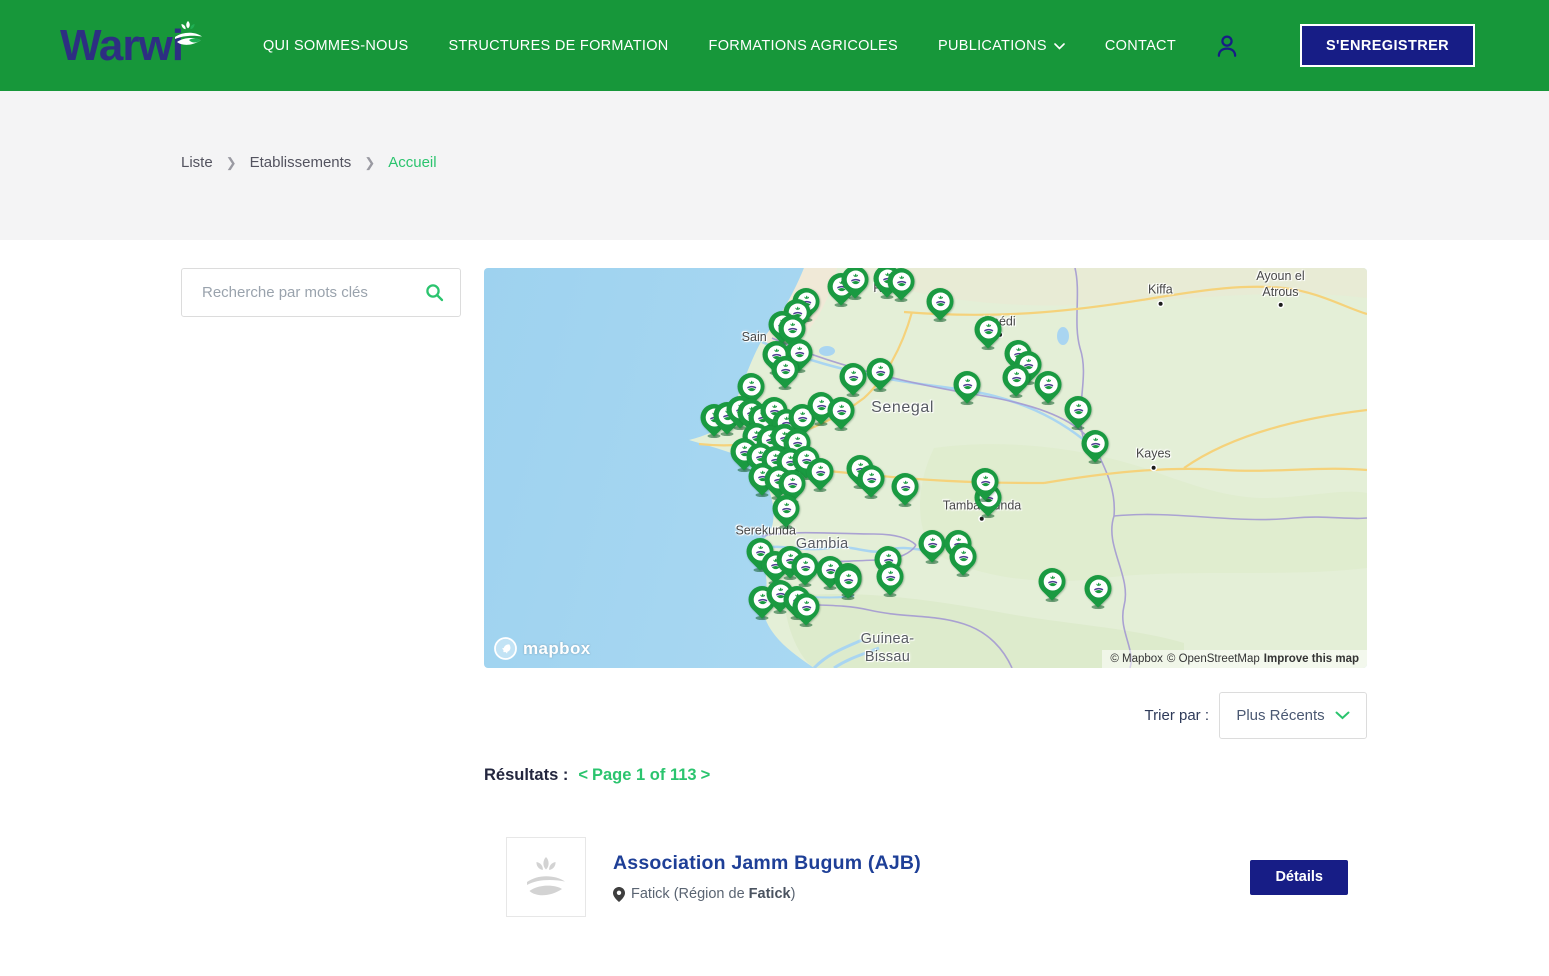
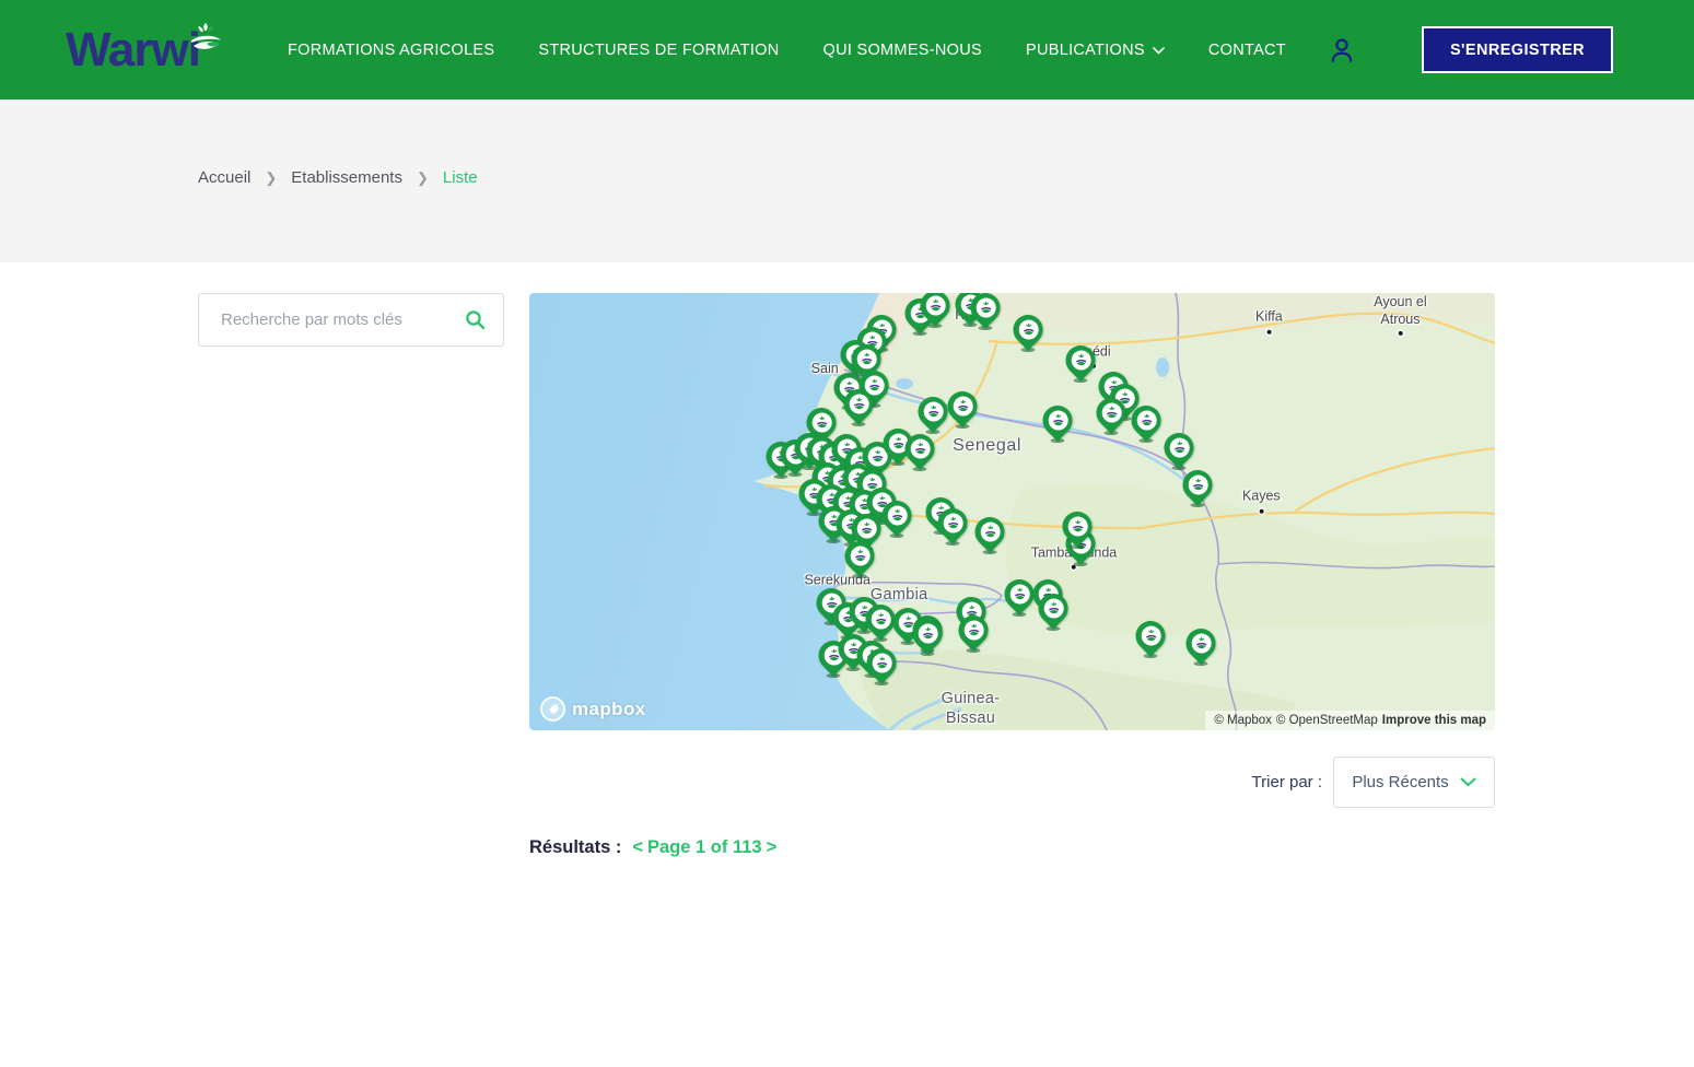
  Warwi
- QUI SOMMES-NOUS
+ FORMATIONS AGRICOLES
  STRUCTURES DE FORMATION
- FORMATIONS AGRICOLES
+ QUI SOMMES-NOUS
  PUBLICATIONS
  CONTACT
  S'ENREGISTRER
- Liste
+ Accueil
  ❯
  Etablissements
  ❯
- Accueil
+ Liste
  Recherche par mots clés
  Sain
  Kiffa
  Ayoun el Atrous
  Kayes
  Serekunda
  Senegal
  Gambia
  Guinea-
  Bissau
  mapbox
  © Mapbox
  © OpenStreetMap
  Improve this map
  Trier par :
  Plus Récents
  Résultats :
  <
  Page 1 of 113
  >
- Association Jamm Bugum (AJB)
- Fatick (Région de Fatick)
- Détails
